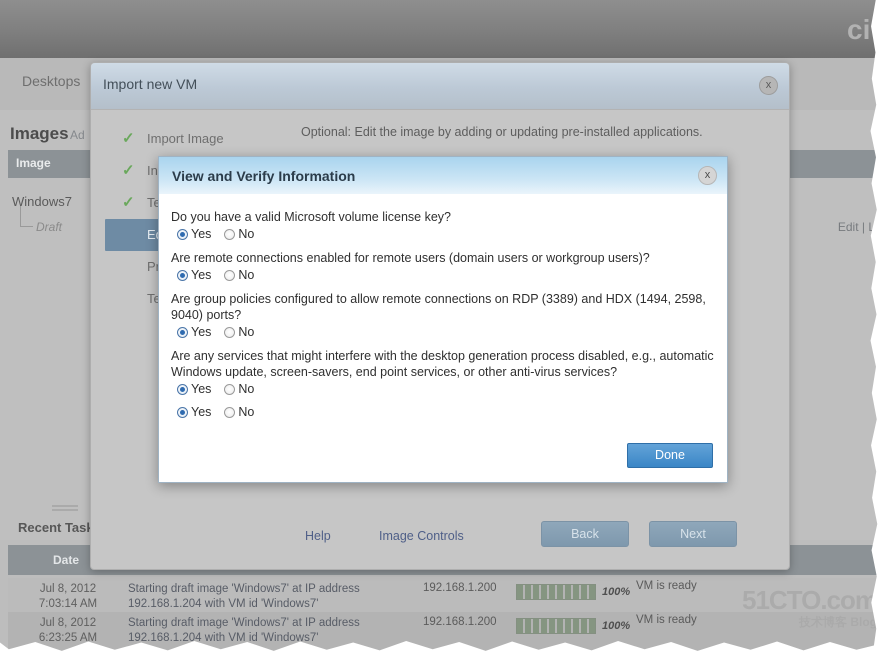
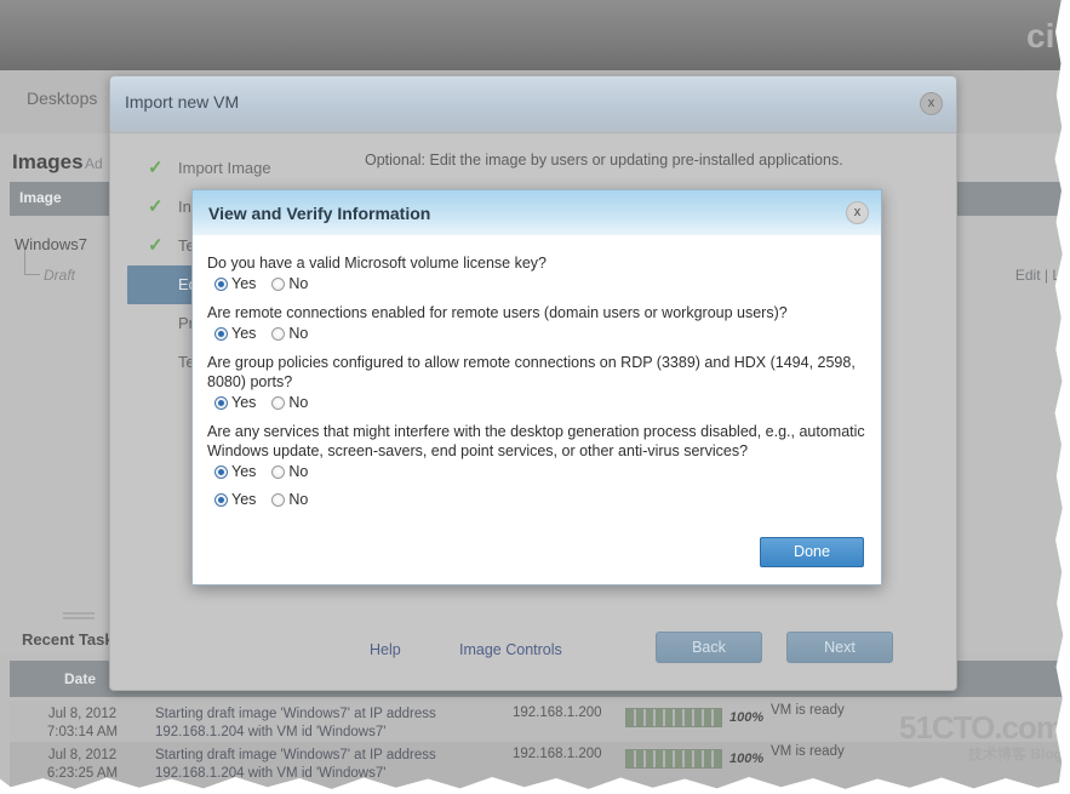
  ci
  Desktops
  Images
  Ad
  Image
  Windows7
  Draft
  Edit | L
  Recent Tas
  Date
  Jul 8, 2012
  7:03:14 AM
  Starting draft image 'Windows7' at IP address 192.168.1.204 with VM id 'Windows7'
  192.168.1.200
  100%
  VM is ready
  Jul 8, 2012
  6:23:25 AM
  Starting draft image 'Windows7' at IP address 192.168.1.204 with VM id 'Windows7'
  192.168.1.200
  100%
  VM is ready
  Import new VM
  x
  ✓
  Import Image
  ✓
  ✓
- Optional: Edit the image by adding or updating pre-installed applications.
+ Optional: Edit the image by users or updating pre-installed applications.
  Help
  Image Controls
  Back
  Next
  View and Verify Information
  x
  Do you have a valid Microsoft volume license key?
  Yes
  No
  Are remote connections enabled for remote users (domain users or workgroup users)?
  Yes
  No
- Are group policies configured to allow remote connections on RDP (3389) and HDX (1494, 2598, 9040) ports?
+ Are group policies configured to allow remote connections on RDP (3389) and HDX (1494, 2598, 8080) ports?
  Yes
  No
  Are any services that might interfere with the desktop generation process disabled, e.g., automatic Windows update, screen-savers, end point services, or other anti-virus services?
  Yes
  No
  Yes
  No
  Done
  51CTO.com
  技术博客 Blog
